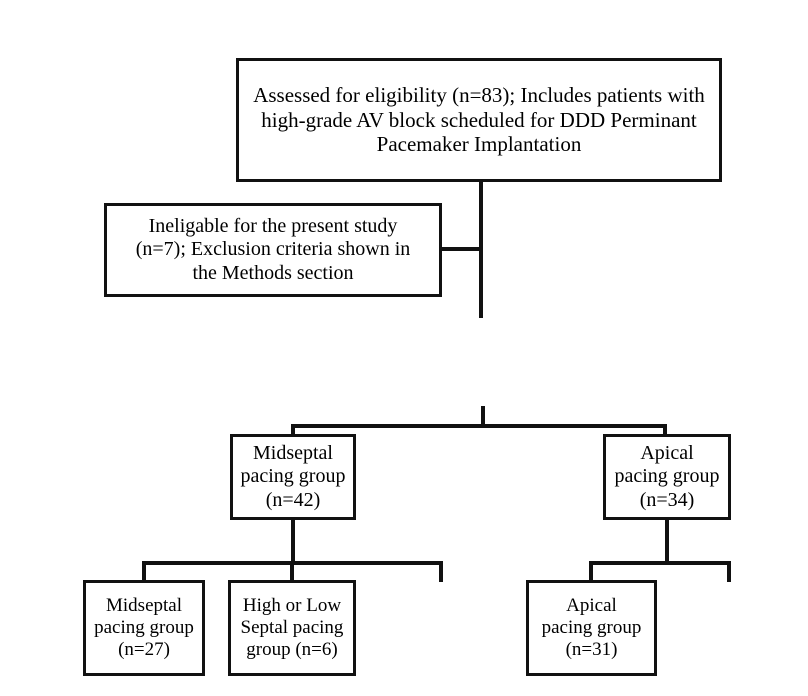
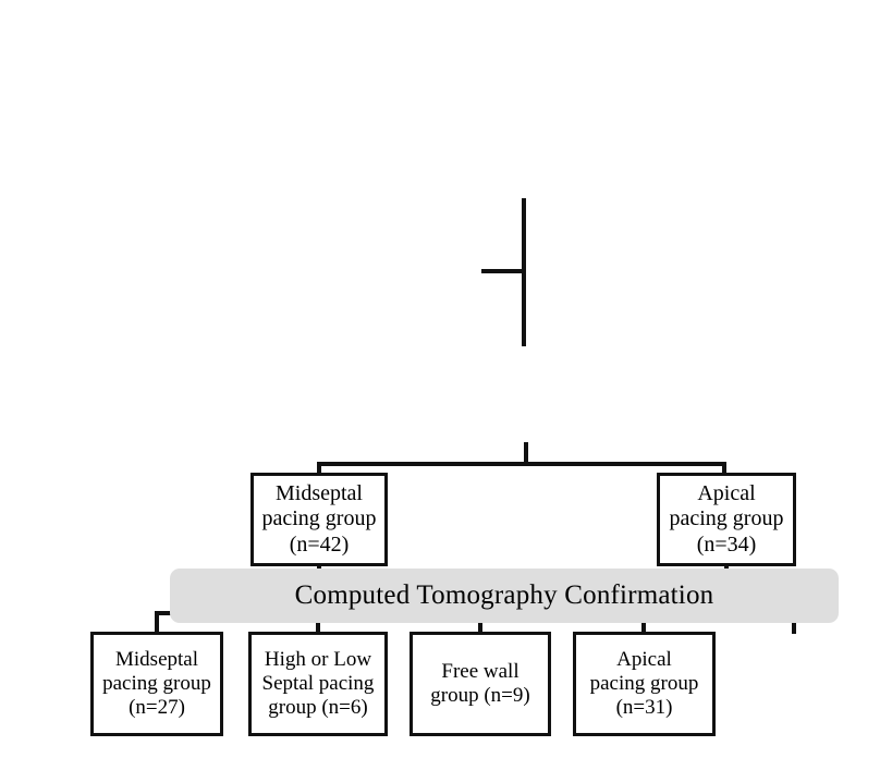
- Assessed for eligibility (n=83); Includes patients with
- high-grade AV block scheduled for DDD Perminant
- Pacemaker Implantation
- Ineligable for the present study
- (n=7); Exclusion criteria shown in
- the Methods section
  Midseptal
  pacing group
  (n=42)
  Apical
  pacing group
  (n=34)
  Midseptal
  pacing group
  (n=27)
  High or Low
  Septal pacing
  group (n=6)
+ Free wall
+ group (n=9)
  Apical
  pacing group
  (n=31)
+ Computed Tomography Confirmation
